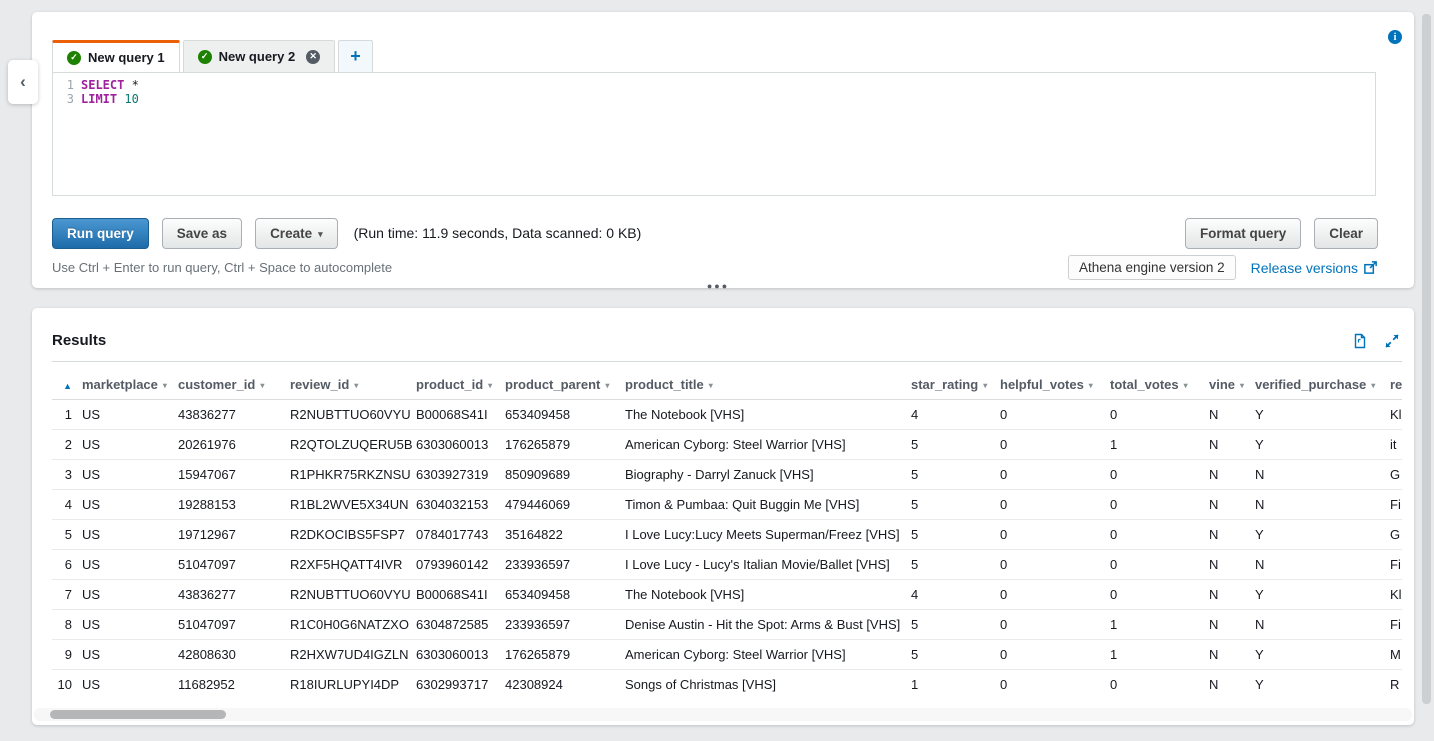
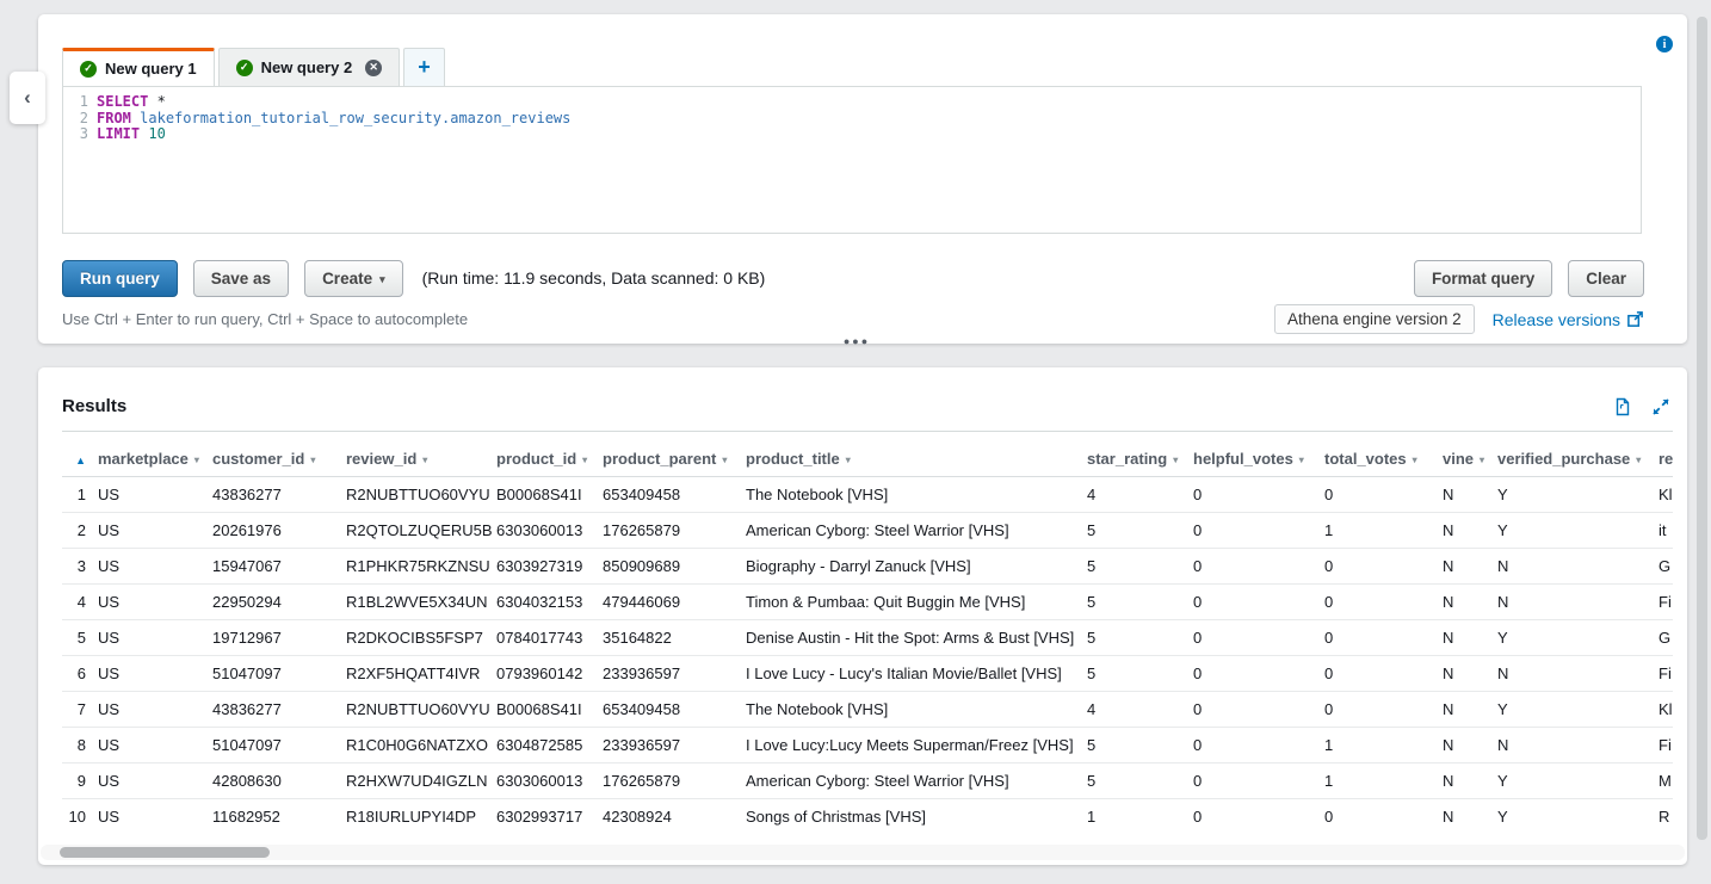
  ‹
  i
  ✓
  New query 1
  ✓
  New query 2
  ✕
  +
  1
  SELECT *
+ 2
+ FROM lakeformation_tutorial_row_security.amazon_reviews
  3
  LIMIT 10
  Run query
  Save as
  Create ▾
  (Run time: 11.9 seconds, Data scanned: 0 KB)
  Format query
  Clear
  Use Ctrl + Enter to run query, Ctrl + Space to autocomplete
  Athena engine version 2
  Release versions
  ●●●
  Results
  ▲	marketplace ▾	customer_id ▾	review_id ▾	product_id ▾	product_parent ▾	product_title ▾	star_rating ▾	helpful_votes ▾	total_votes ▾	vine ▾	verified_purchase ▾	re
  1	US	43836277	R2NUBTTUO60VYU	B00068S41I	653409458	The Notebook [VHS]	4	0	0	N	Y	Kl
  2	US	20261976	R2QTOLZUQERU5B	6303060013	176265879	American Cyborg: Steel Warrior [VHS]	5	0	1	N	Y	it
  3	US	15947067	R1PHKR75RKZNSU	6303927319	850909689	Biography - Darryl Zanuck [VHS]	5	0	0	N	N	G
- 4	US	19288153	R1BL2WVE5X34UN	6304032153	479446069	Timon & Pumbaa: Quit Buggin Me [VHS]	5	0	0	N	N	Fi
+ 4	US	22950294	R1BL2WVE5X34UN	6304032153	479446069	Timon & Pumbaa: Quit Buggin Me [VHS]	5	0	0	N	N	Fi
- 5	US	19712967	R2DKOCIBS5FSP7	0784017743	35164822	I Love Lucy:Lucy Meets Superman/Freez [VHS]	5	0	0	N	Y	G
+ 5	US	19712967	R2DKOCIBS5FSP7	0784017743	35164822	Denise Austin - Hit the Spot: Arms & Bust [VHS]	5	0	0	N	Y	G
  6	US	51047097	R2XF5HQATT4IVR	0793960142	233936597	I Love Lucy - Lucy's Italian Movie/Ballet [VHS]	5	0	0	N	N	Fi
  7	US	43836277	R2NUBTTUO60VYU	B00068S41I	653409458	The Notebook [VHS]	4	0	0	N	Y	Kl
- 8	US	51047097	R1C0H0G6NATZXO	6304872585	233936597	Denise Austin - Hit the Spot: Arms & Bust [VHS]	5	0	1	N	N	Fi
+ 8	US	51047097	R1C0H0G6NATZXO	6304872585	233936597	I Love Lucy:Lucy Meets Superman/Freez [VHS]	5	0	1	N	N	Fi
  9	US	42808630	R2HXW7UD4IGZLN	6303060013	176265879	American Cyborg: Steel Warrior [VHS]	5	0	1	N	Y	M
  10	US	11682952	R18IURLUPYI4DP	6302993717	42308924	Songs of Christmas [VHS]	1	0	0	N	Y	R
